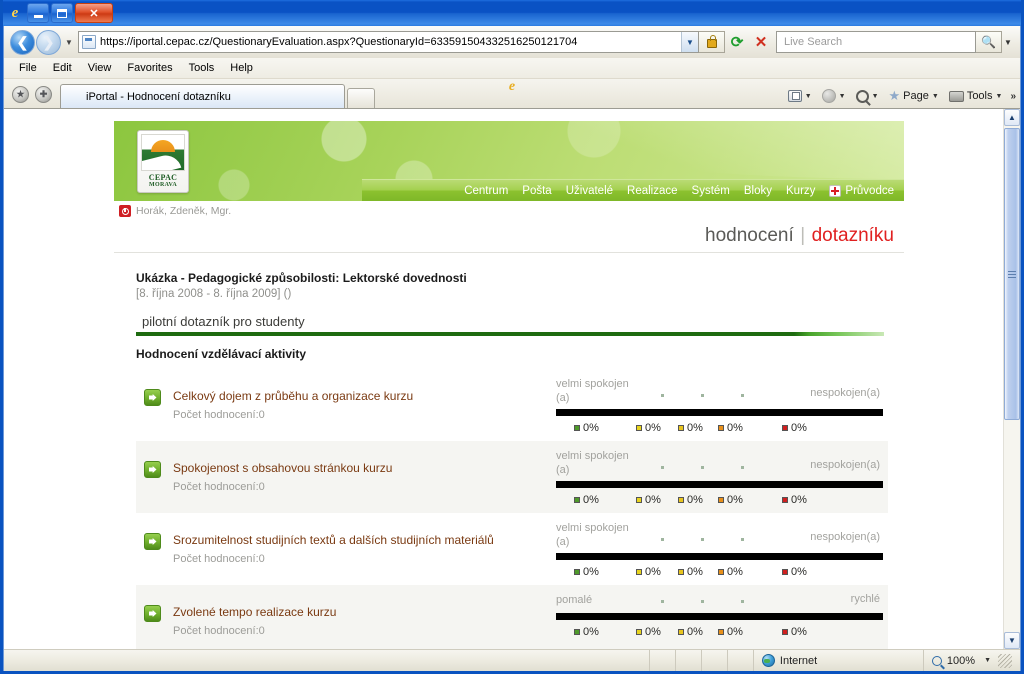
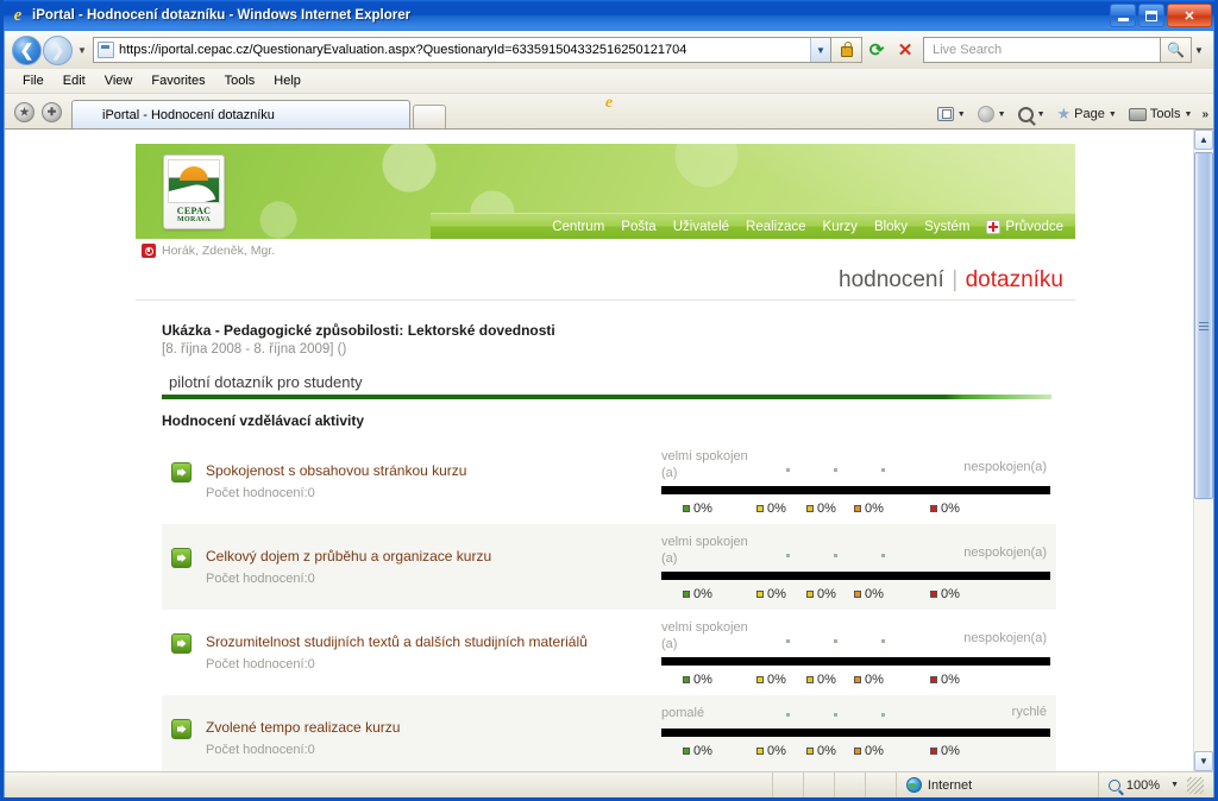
  e
+ iPortal - Hodnocení dotazníku - Windows Internet Explorer
  ✕
  ❮
  ❯
  ▼
  https://iportal.cepac.cz/QuestionaryEvaluation.aspx?QuestionaryId=633591504332516250121704
  ▼
  ⟳
  ✕
  Live Search
  🔍
  ▼
  File
  Edit
  View
  Favorites
  Tools
  Help
  ★
  ✚
  e
  iPortal - Hodnocení dotazníku
  ★
  Page
  Tools
  »
  CEPAC
  Centrum
  Pošta
  Uživatelé
  Realizace
- Systém
+ Kurzy
  Bloky
- Kurzy
+ Systém
  Průvodce
  Horák, Zdeněk, Mgr.
  hodnocení | dotazníku
  Ukázka - Pedagogické způsobilosti: Lektorské dovednosti
  [8. října 2008 - 8. října 2009] ()
  pilotní dotazník pro studenty
  Hodnocení vzdělávací aktivity
- Celkový dojem z průběhu a organizace kurzu
+ Spokojenost s obsahovou stránkou kurzu
  Počet hodnocení:0
  velmi spokojen (a)
  nespokojen(a)
  0%
  0%
  0%
  0%
  0%
- Spokojenost s obsahovou stránkou kurzu
+ Celkový dojem z průběhu a organizace kurzu
  Počet hodnocení:0
  velmi spokojen (a)
  nespokojen(a)
  0%
  0%
  0%
  0%
  0%
  Srozumitelnost studijních textů a dalších studijních materiálů
  Počet hodnocení:0
  velmi spokojen (a)
  nespokojen(a)
  0%
  0%
  0%
  0%
  0%
  Zvolené tempo realizace kurzu
  Počet hodnocení:0
  pomalé
  rychlé
  0%
  0%
  0%
  0%
  0%
  ▲
  ▼
  Internet
  100%
